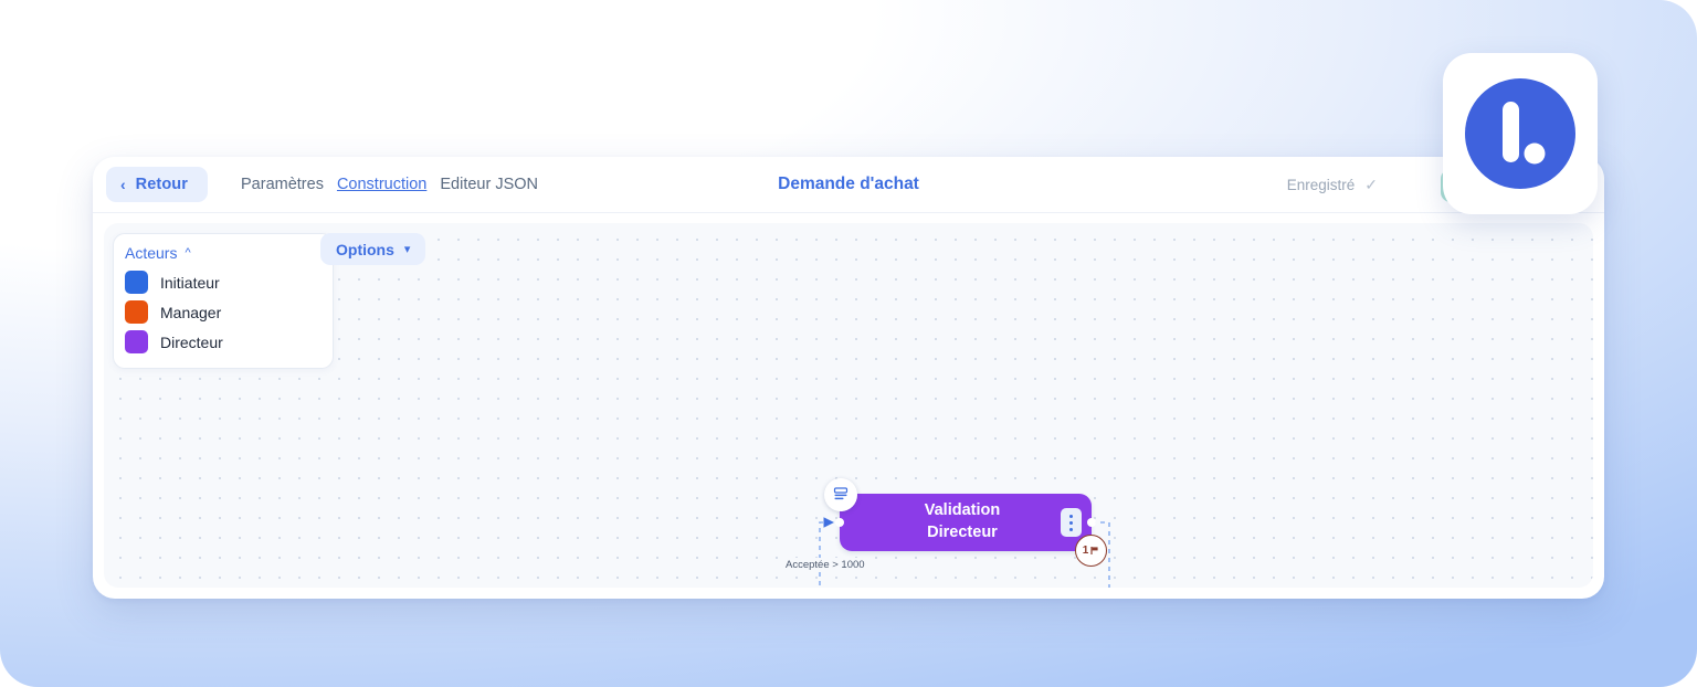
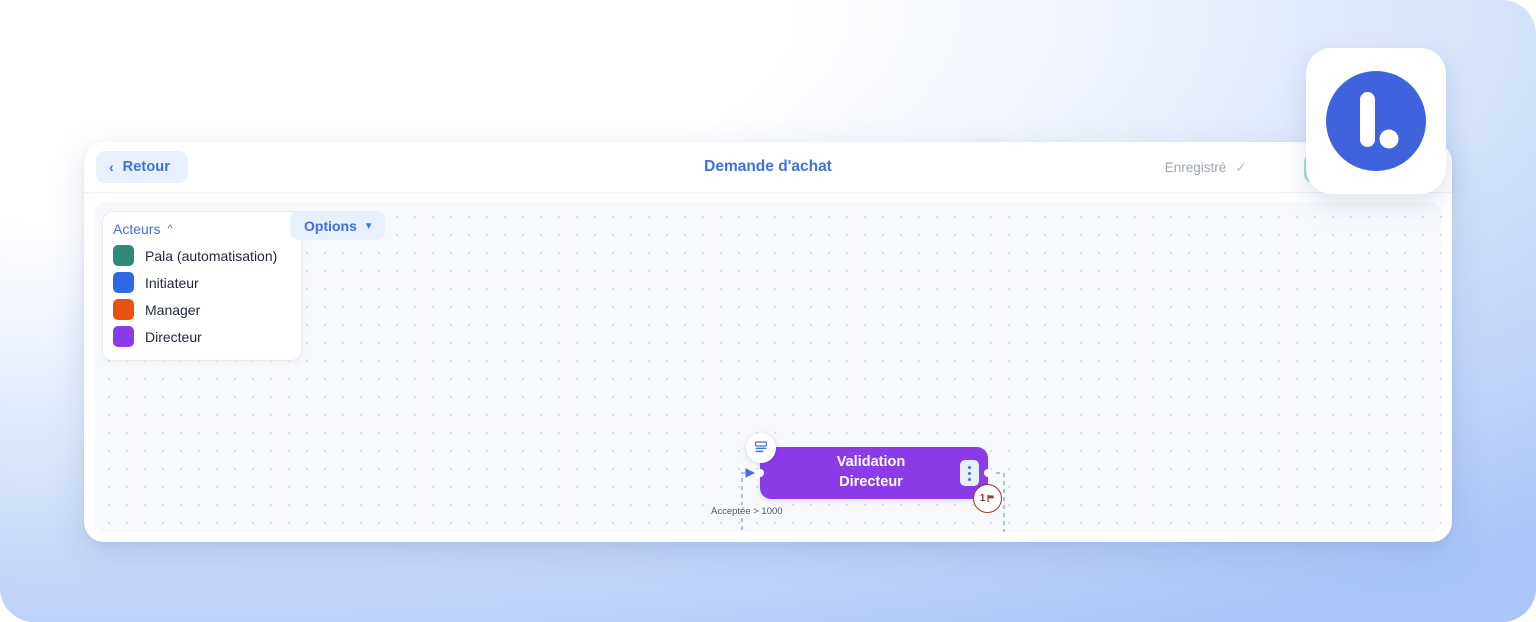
  ‹
  Retour
- Paramètres
- Construction
- Editeur JSON
  Demande d'achat
  Enregistré
  ✓
  Acteurs
  ^
+ Pala (automatisation)
  Initiateur
  Manager
  Directeur
  Options
  ▾
  Validation
  Directeur
  1
  Acceptée > 1000
